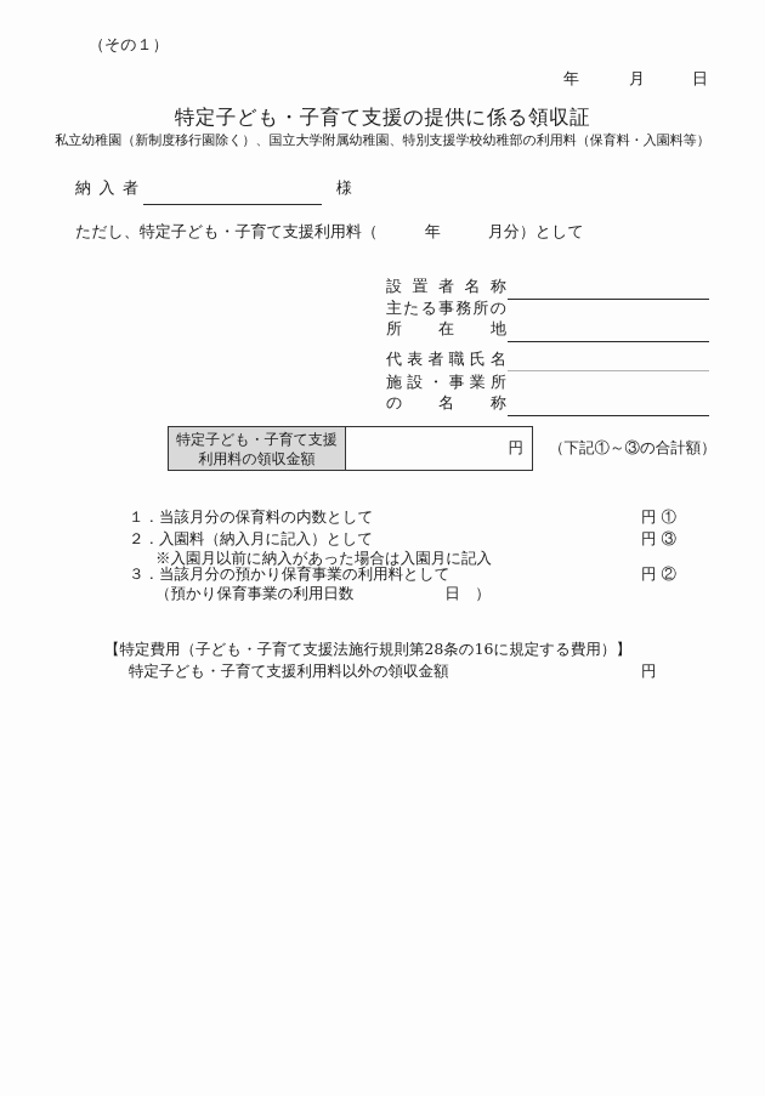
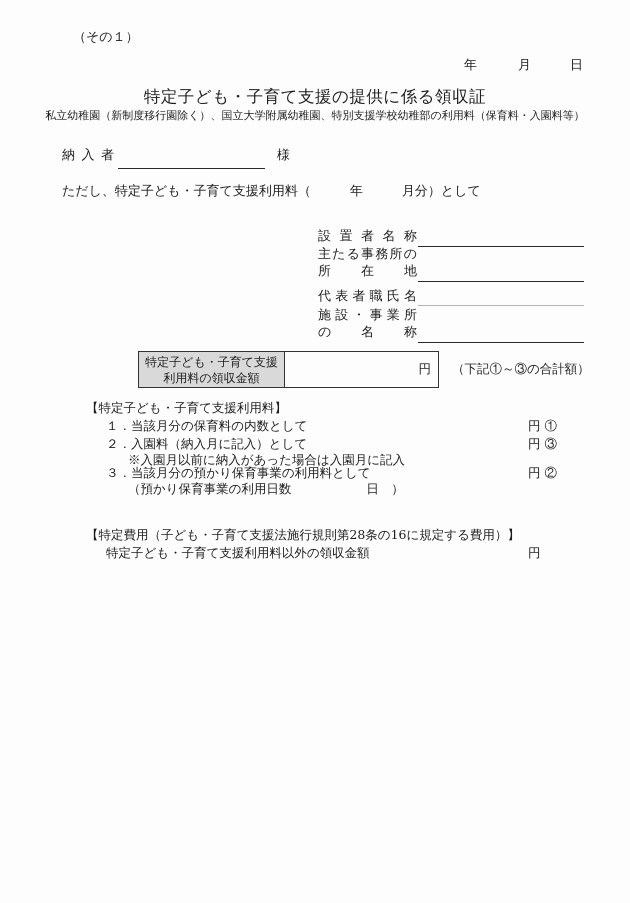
  （その１）
  年
  月
  日
  特定子ども・子育て支援の提供に係る領収証
  私立幼稚園（新制度移行園除く）、国立大学附属幼稚園、特別支援学校幼稚部の利用料（保育料・入園料等）
  納入者
  様
  ただし、特定子ども・子育て支援利用料（ 年 月分）として
  設置者名称
  主たる事務所の
  所在地
  代表者職氏名
  施設・事業所
  の名称
  特定子ども・子育て支援
  利用料の領収金額
  円
  （下記①～③の合計額）
+ 【特定子ども・子育て支援利用料】
  １．当該月分の保育料の内数として
  円 ①
  ２．入園料（納入月に記入）として
  円 ③
  ※入園月以前に納入があった場合は入園月に記入
  ３．当該月分の預かり保育事業の利用料として
  円 ②
  （預かり保育事業の利用日数 日 ）
  【特定費用（子ども・子育て支援法施行規則第28条の16に規定する費用）】
  特定子ども・子育て支援利用料以外の領収金額
  円
